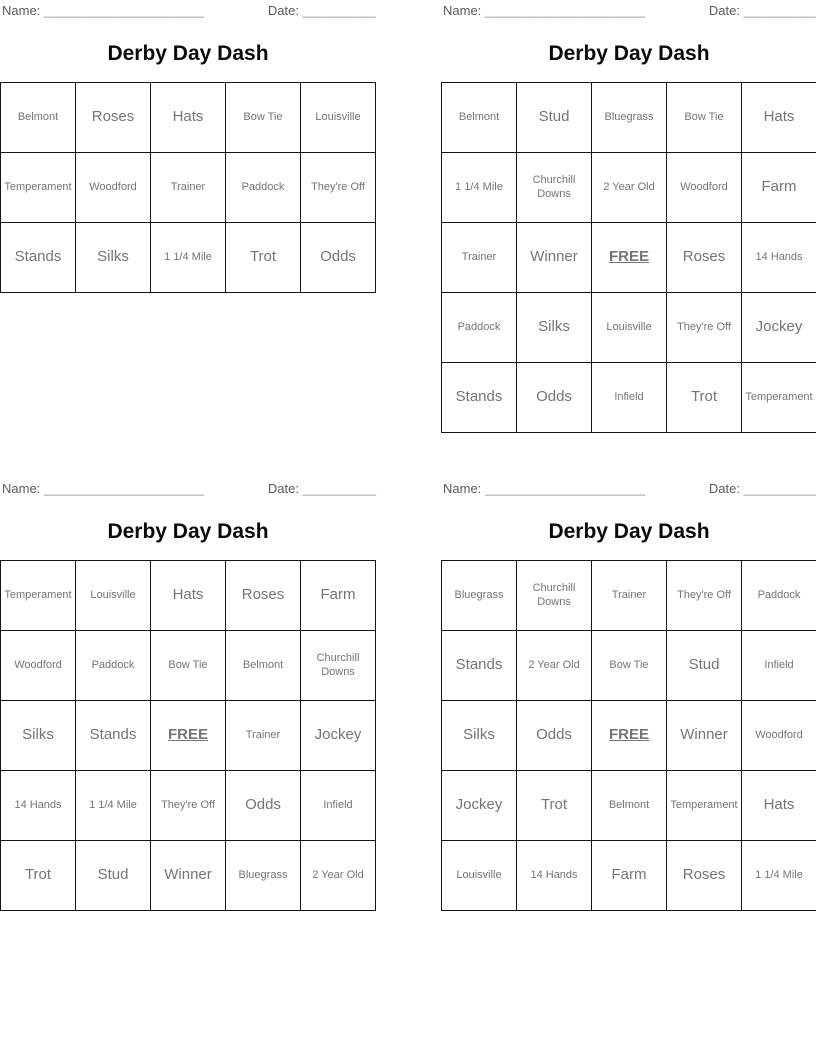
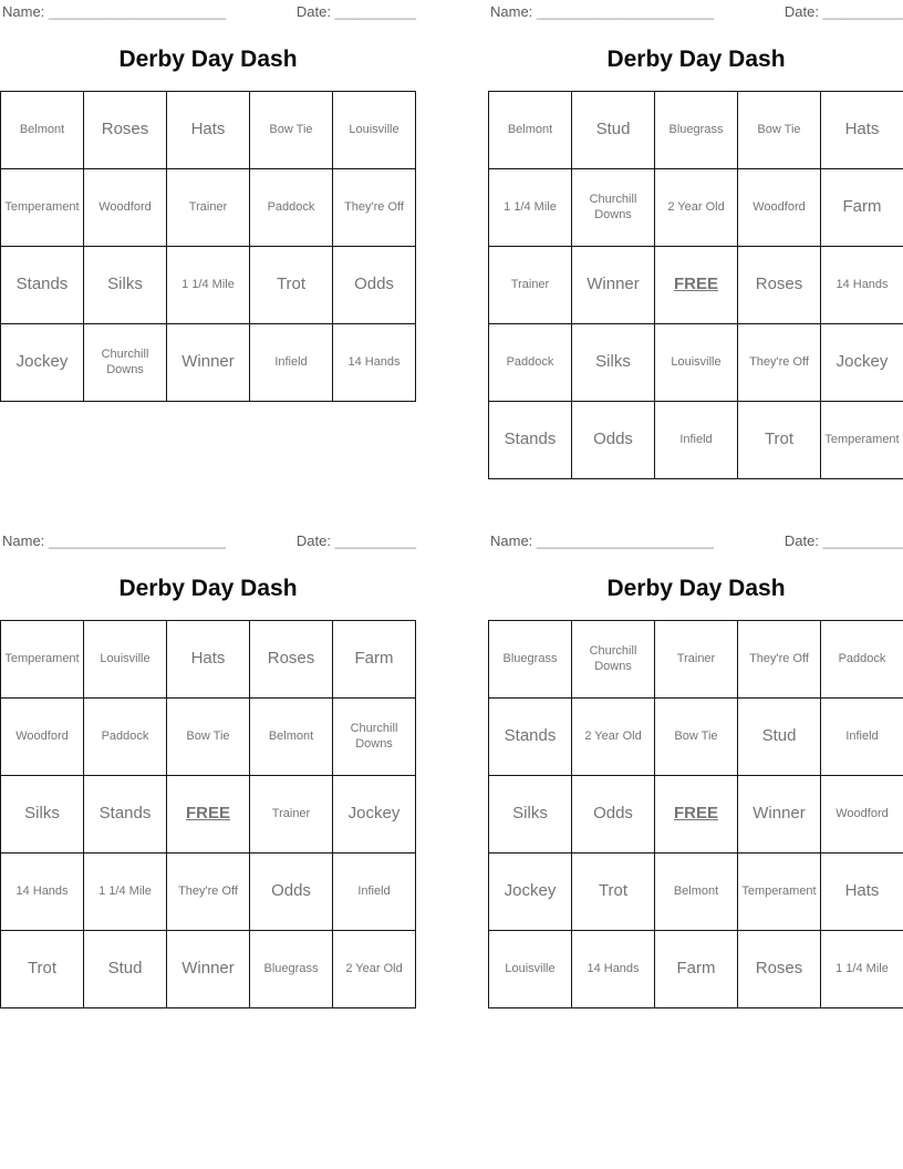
  Name: ________________________
  Date: ___________
  Derby Day Dash
  Belmont	Roses	Hats	Bow Tie	Louisville
  Temperament	Woodford	Trainer	Paddock	They're Off
  Stands	Silks	1 1/4 Mile	Trot	Odds
+ Jockey	Churchill Downs	Winner	Infield	14 Hands
  Name: ________________________
  Date: ___________
  Derby Day Dash
  Belmont	Stud	Bluegrass	Bow Tie	Hats
  1 1/4 Mile	Churchill Downs	2 Year Old	Woodford	Farm
  Trainer	Winner	FREE	Roses	14 Hands
  Paddock	Silks	Louisville	They're Off	Jockey
  Stands	Odds	Infield	Trot	Temperament
  Name: ________________________
  Date: ___________
  Derby Day Dash
  Temperament	Louisville	Hats	Roses	Farm
  Woodford	Paddock	Bow Tie	Belmont	Churchill Downs
  Silks	Stands	FREE	Trainer	Jockey
  14 Hands	1 1/4 Mile	They're Off	Odds	Infield
  Trot	Stud	Winner	Bluegrass	2 Year Old
  Name: ________________________
  Date: ___________
  Derby Day Dash
  Bluegrass	Churchill Downs	Trainer	They're Off	Paddock
  Stands	2 Year Old	Bow Tie	Stud	Infield
  Silks	Odds	FREE	Winner	Woodford
  Jockey	Trot	Belmont	Temperament	Hats
  Louisville	14 Hands	Farm	Roses	1 1/4 Mile
